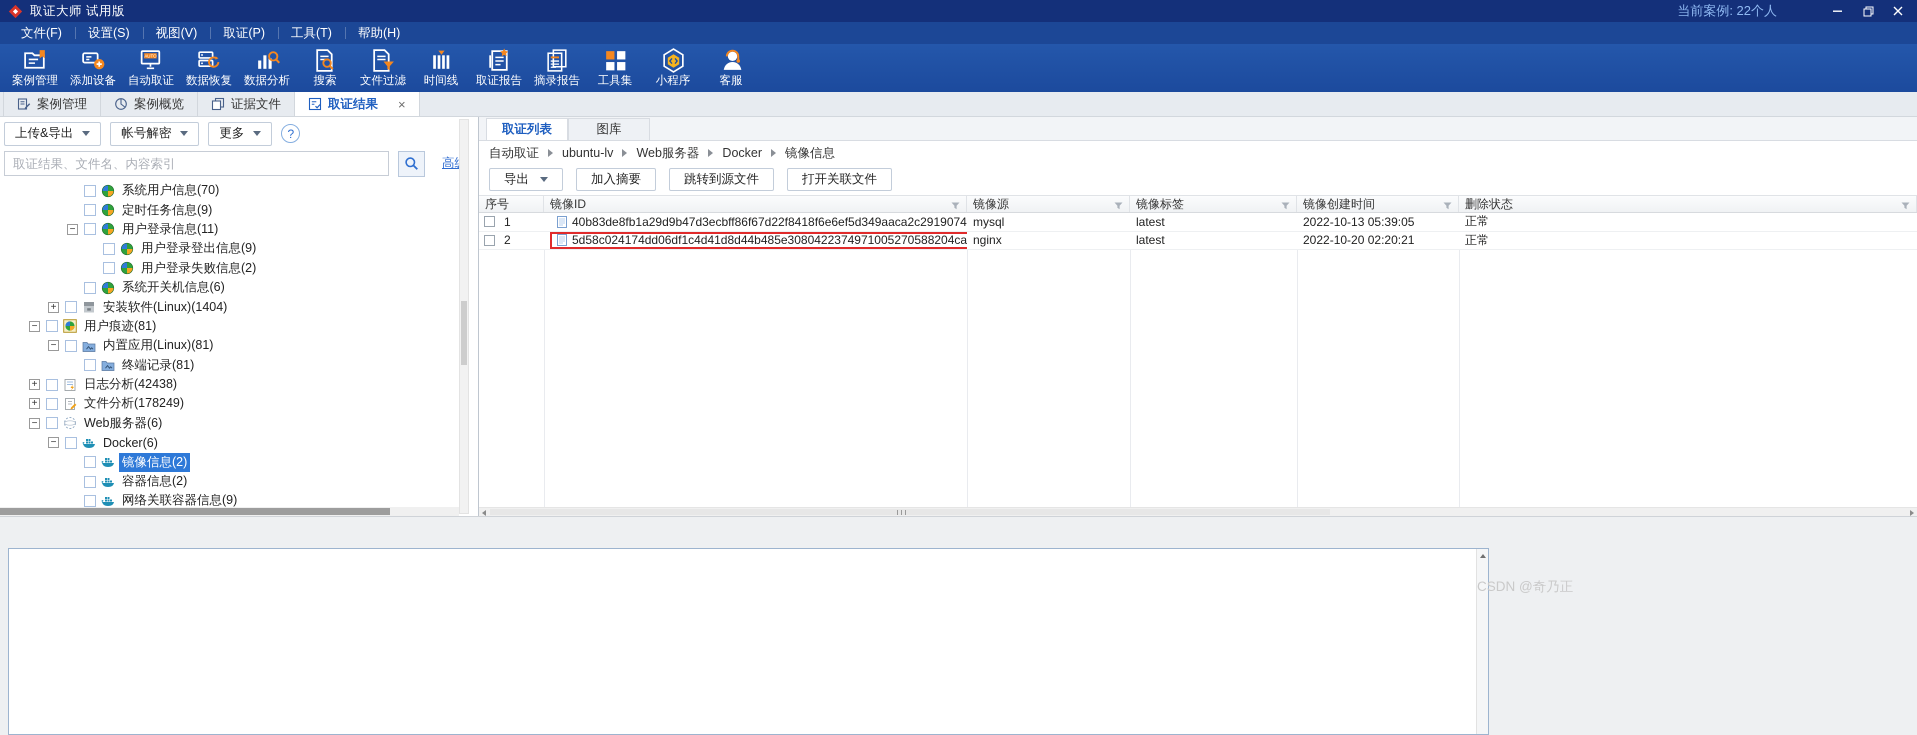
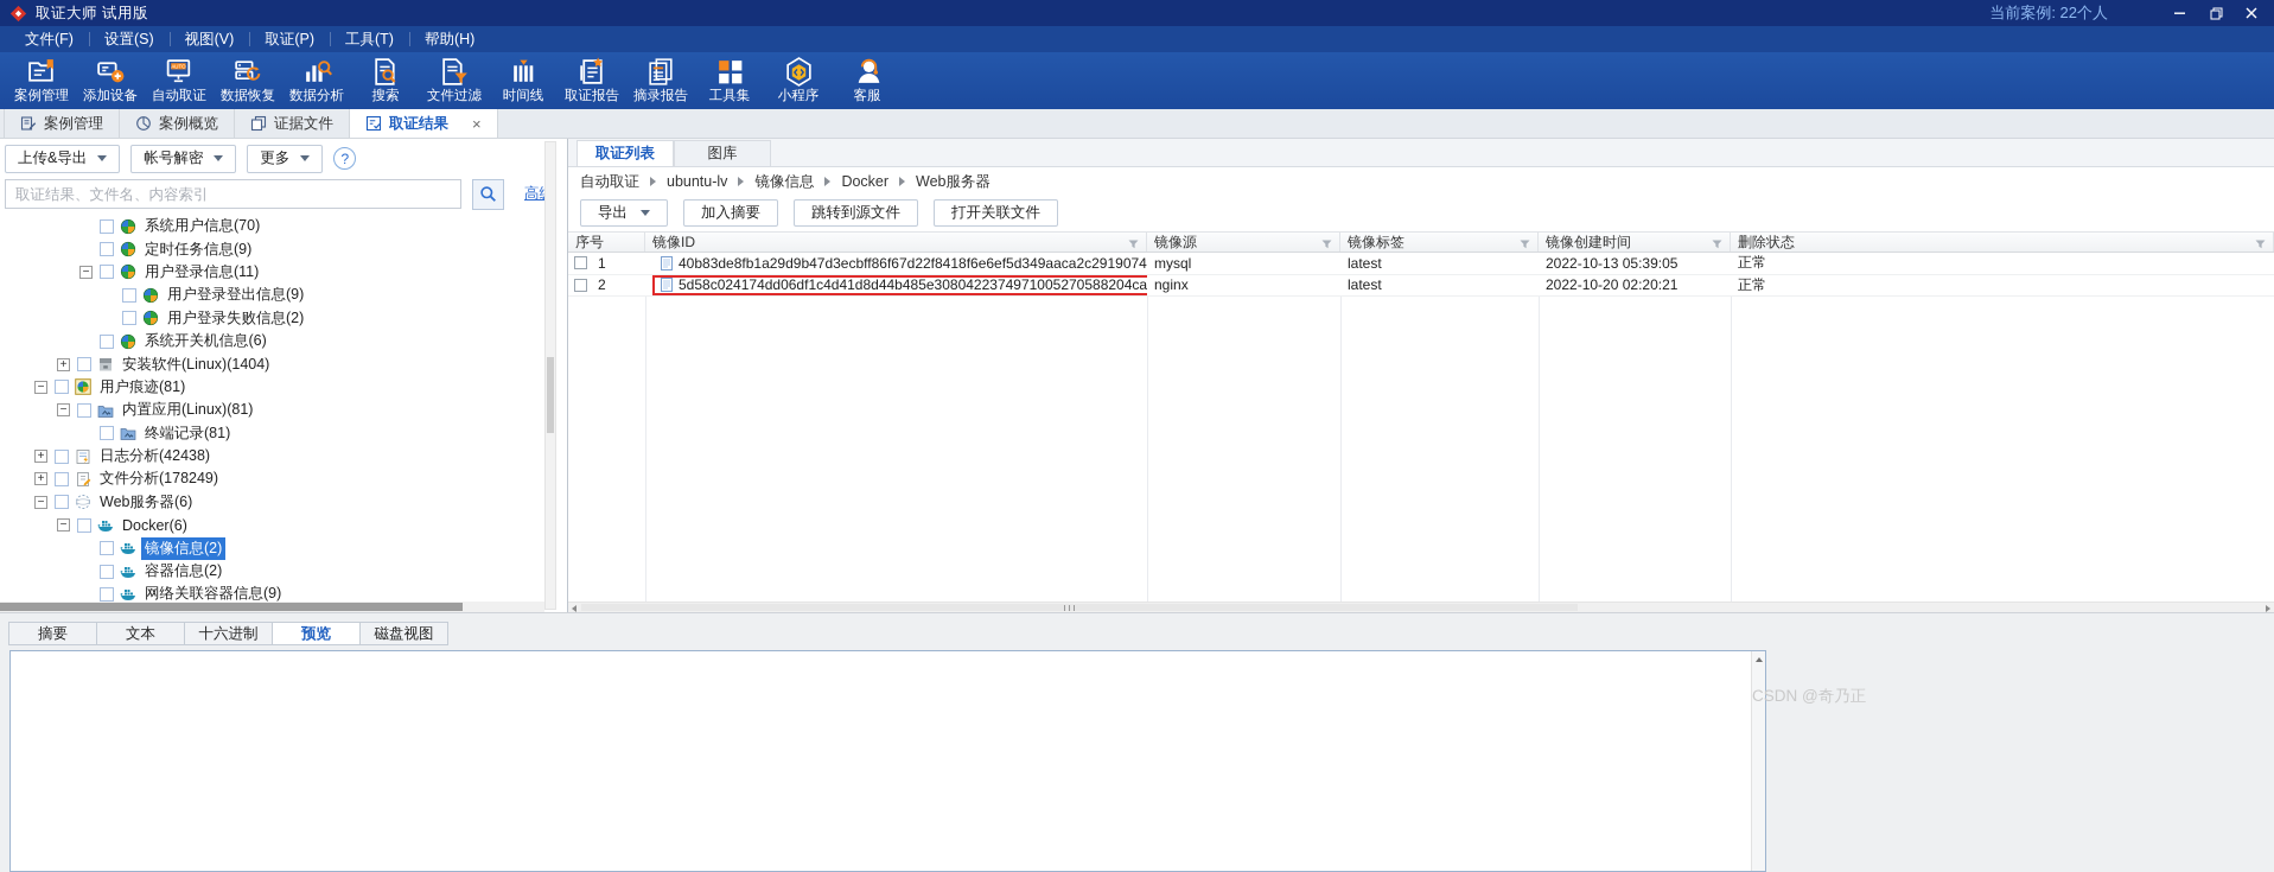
  取证大师 试用版
  当前案例: 22个人
  文件(F)
  设置(S)
  视图(V)
  取证(P)
  工具(T)
  帮助(H)
  案例管理
  添加设备
  自动取证
  数据恢复
  数据分析
  搜索
  文件过滤
  时间线
  取证报告
  摘录报告
  工具集
  小程序
  客服
  案例管理
  案例概览
  证据文件
  取证结果
  ×
  上传&导出
  帐号解密
  更多
  ?
  取证结果、文件名、内容索引
  系统用户信息(70)
  定时任务信息(9)
  −
  用户登录信息(11)
  用户登录登出信息(9)
  用户登录失败信息(2)
  系统开关机信息(6)
  +
  安装软件(Linux)(1404)
  −
  用户痕迹(81)
  −
  内置应用(Linux)(81)
  终端记录(81)
  +
  日志分析(42438)
  +
  文件分析(178249)
  −
  Web服务器(6)
  −
  Docker(6)
  镜像信息(2)
  容器信息(2)
  网络关联容器信息(9)
  取证列表
  图库
  自动取证
  ubuntu-lv
- Web服务器
+ 镜像信息
  Docker
- 镜像信息
+ Web服务器
  导出
  加入摘要
  跳转到源文件
  打开关联文件
  序号
  镜像ID
  镜像源
  镜像标签
  镜像创建时间
  删除状态
  1
  40b83de8fb1a29d9b47d3ecbff86f67d22f8418f6e6ef5d349aaca2c2919074
  mysql
  latest
  2022-10-13 05:39:05
  正常
  2
  5d58c024174dd06df1c4d41d8d44b485e3080422374971005270588204ca
  nginx
  latest
  2022-10-20 02:20:21
  正常
+ 摘要
+ 文本
+ 十六进制
+ 预览
+ 磁盘视图
  CSDN @奇乃正
